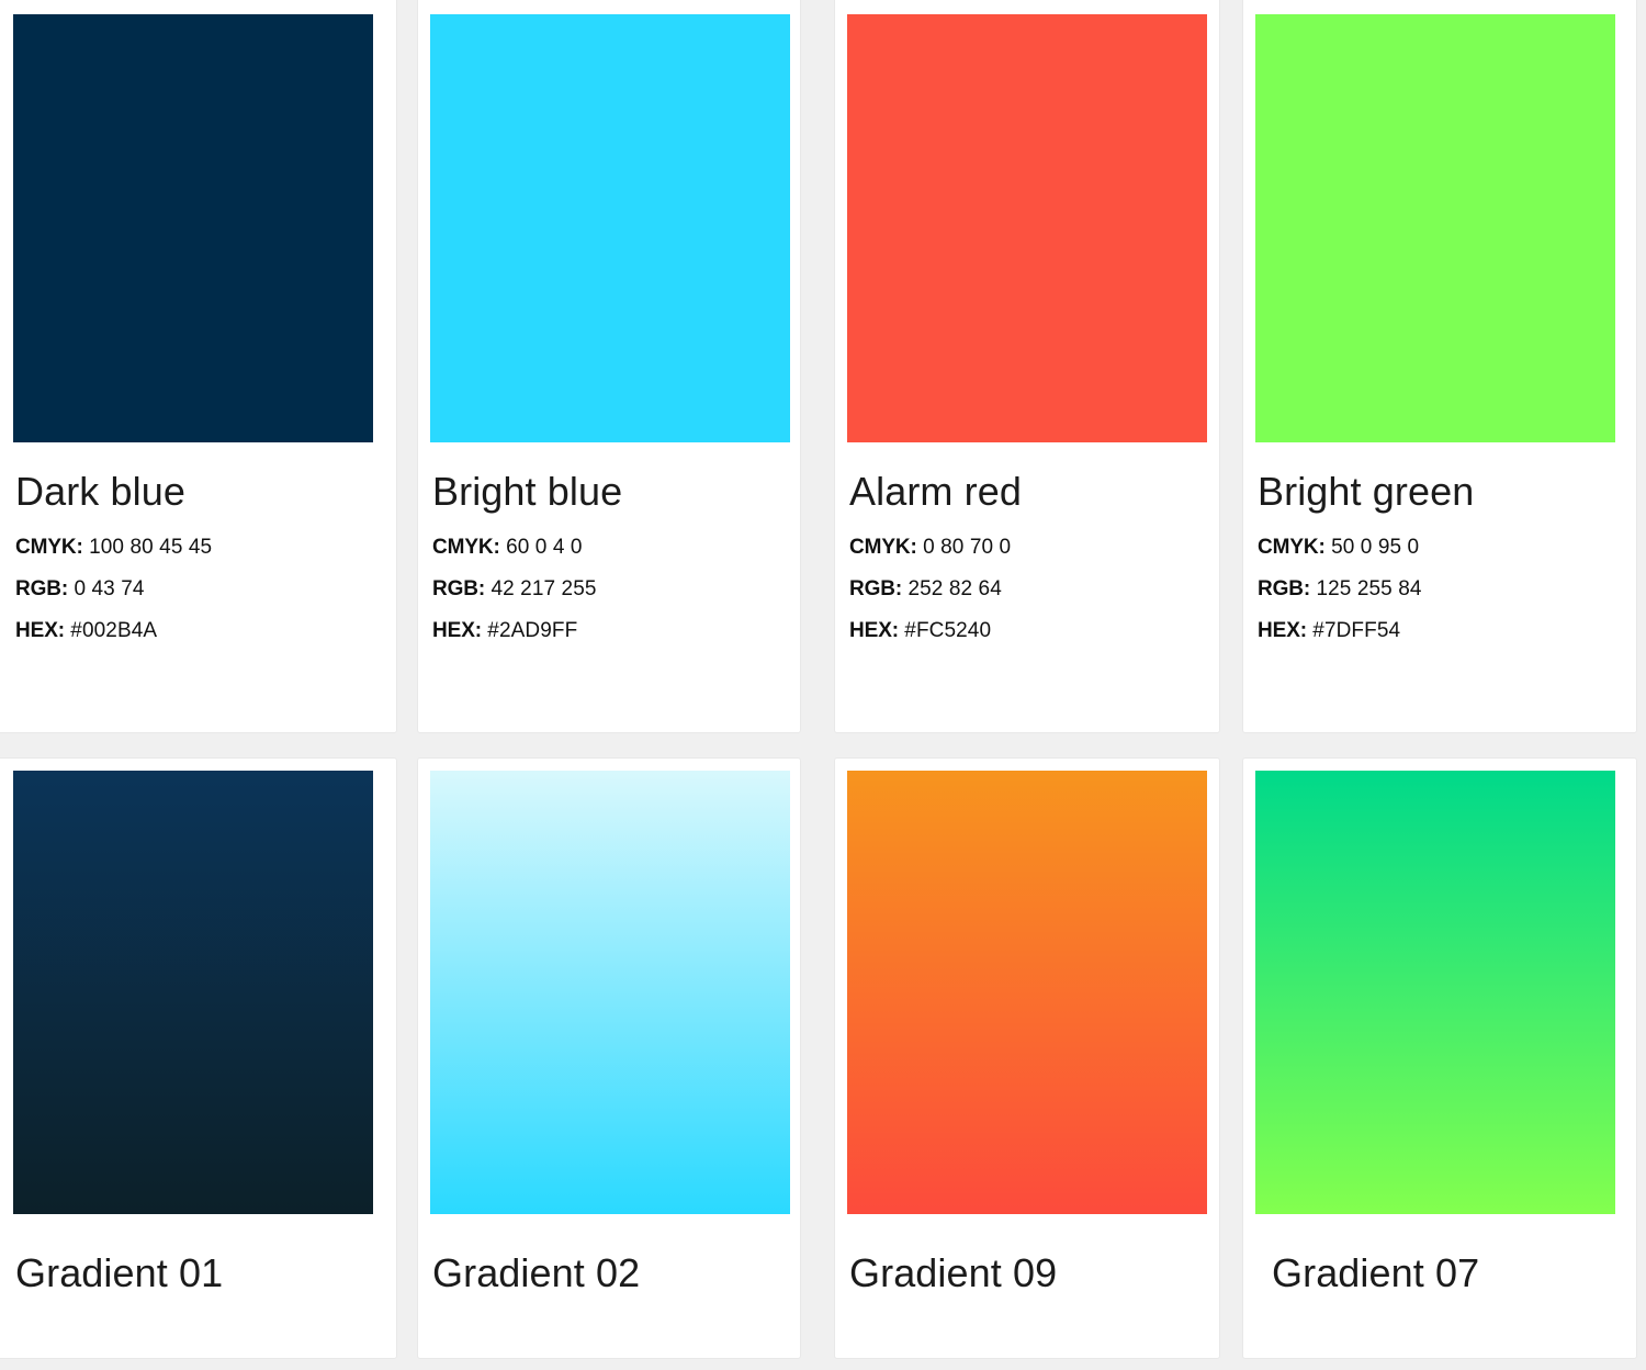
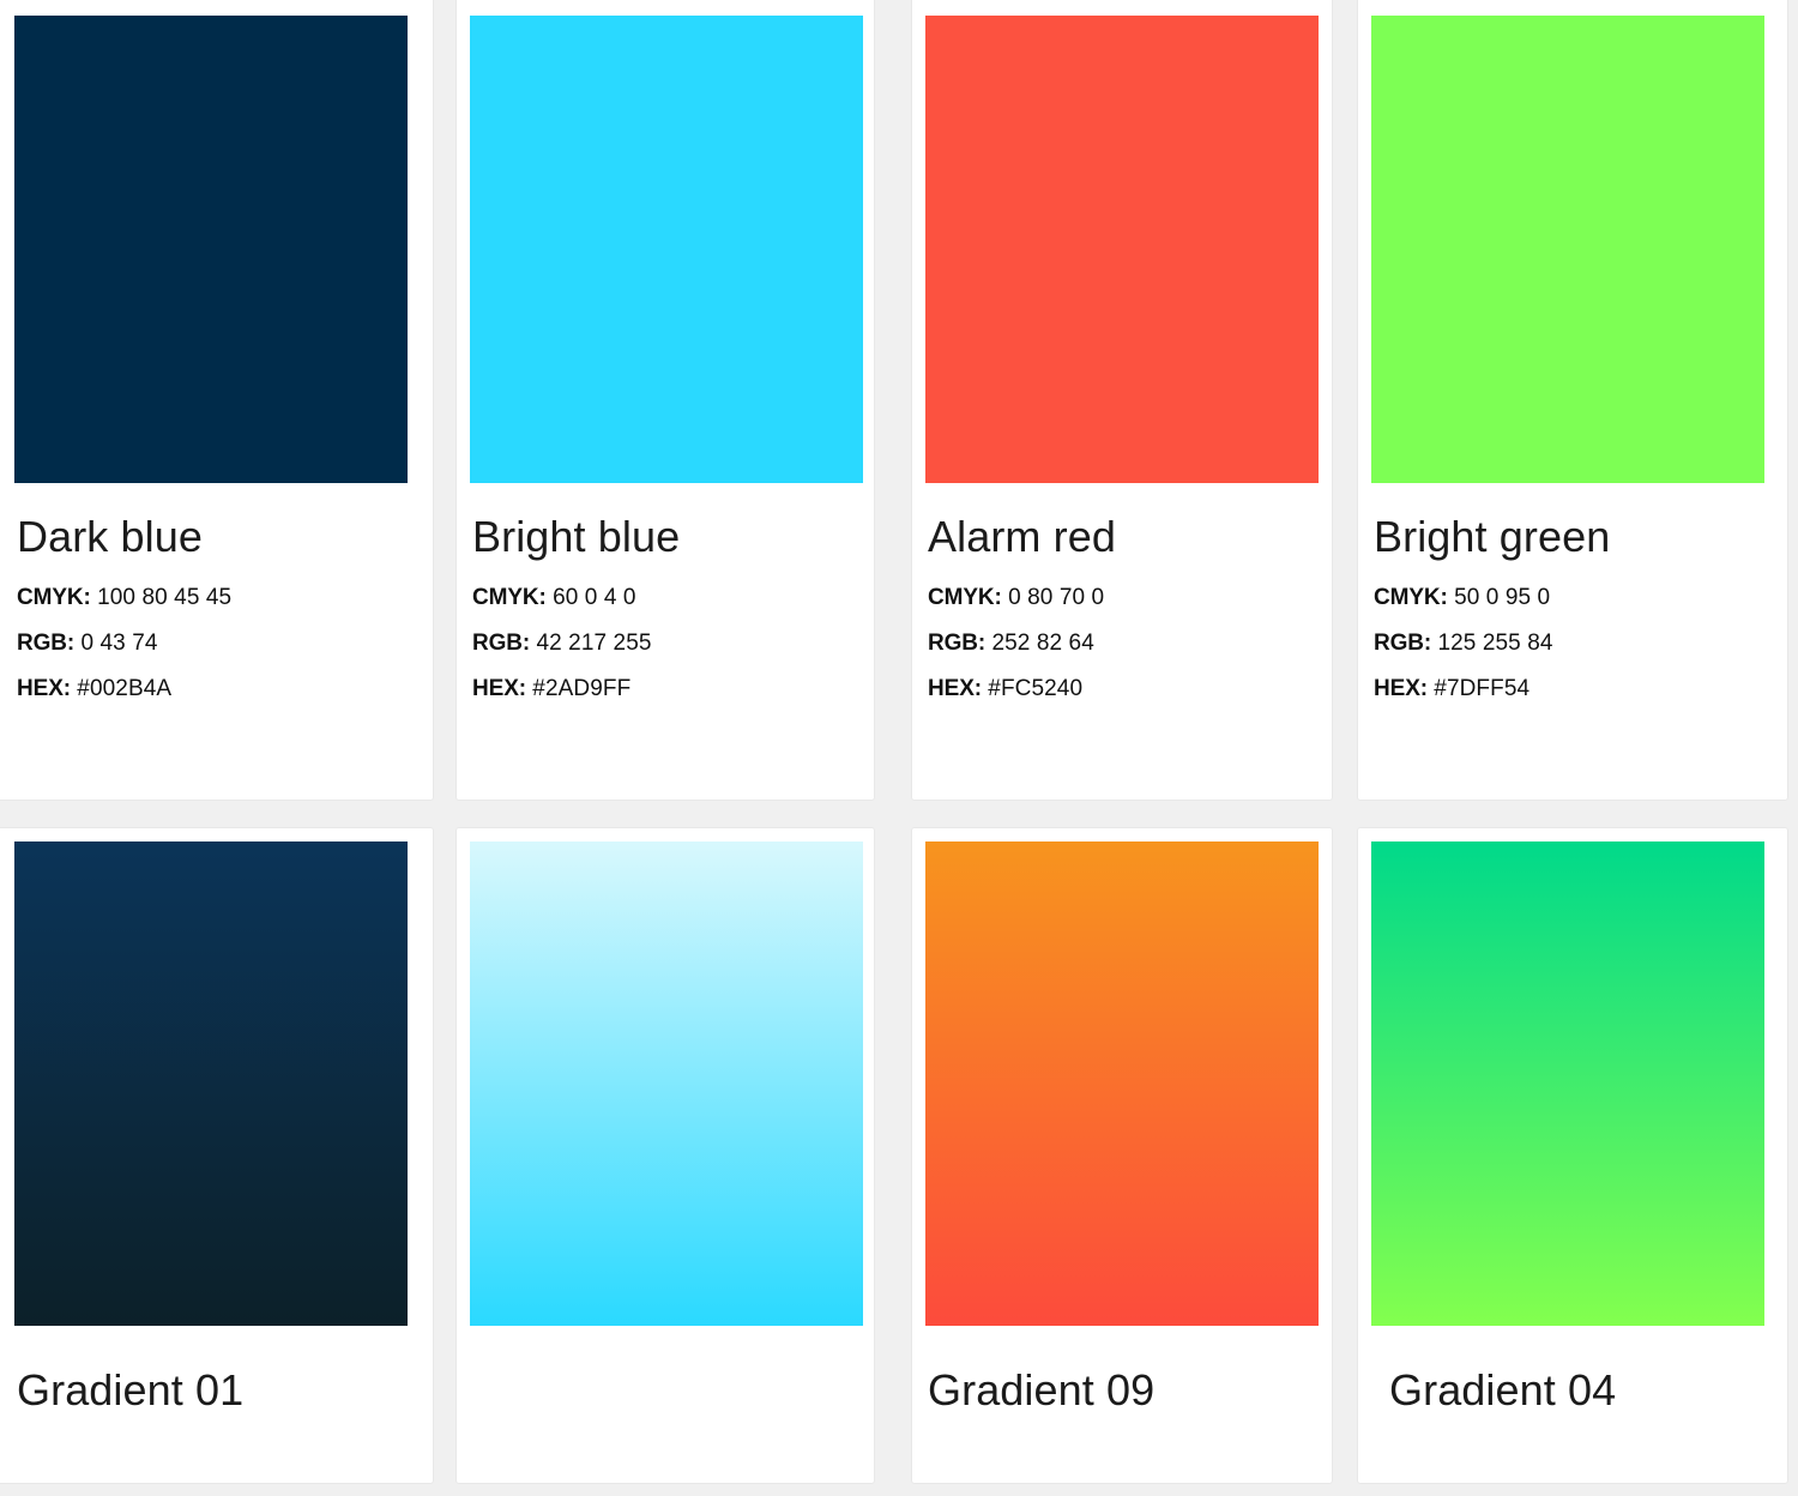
  Dark blue
  CMYK: 100 80 45 45
  RGB: 0 43 74
  HEX: #002B4A
  Bright blue
  CMYK: 60 0 4 0
  RGB: 42 217 255
  HEX: #2AD9FF
  Alarm red
  CMYK: 0 80 70 0
  RGB: 252 82 64
  HEX: #FC5240
  Bright green
  CMYK: 50 0 95 0
  RGB: 125 255 84
  HEX: #7DFF54
  Gradient 01
- Gradient 02
  Gradient 09
- Gradient 07
+ Gradient 04
